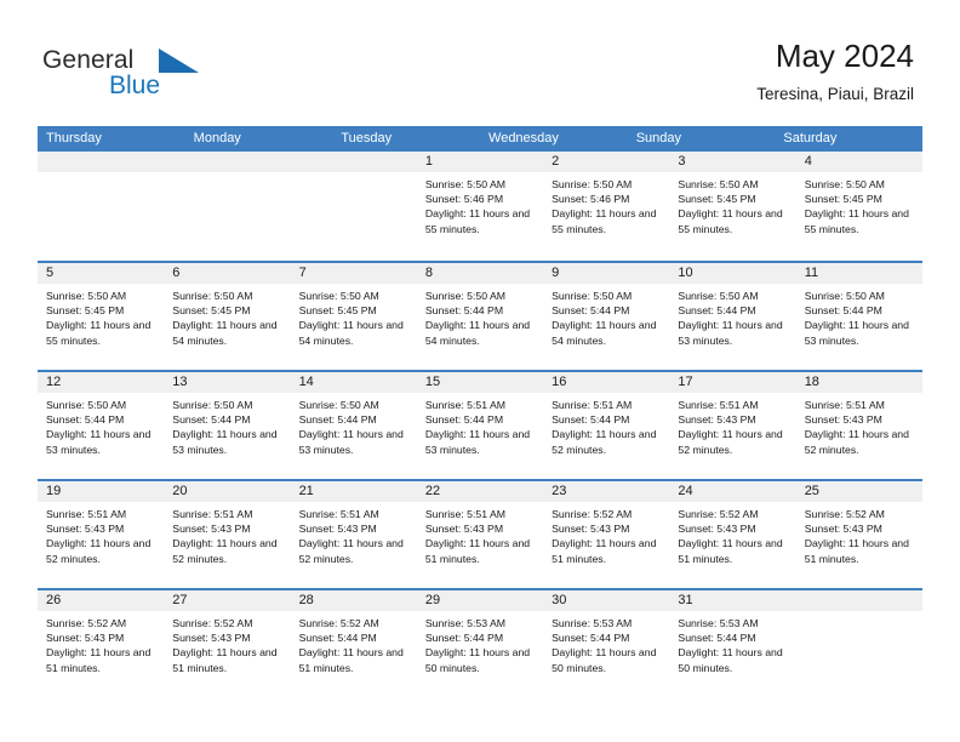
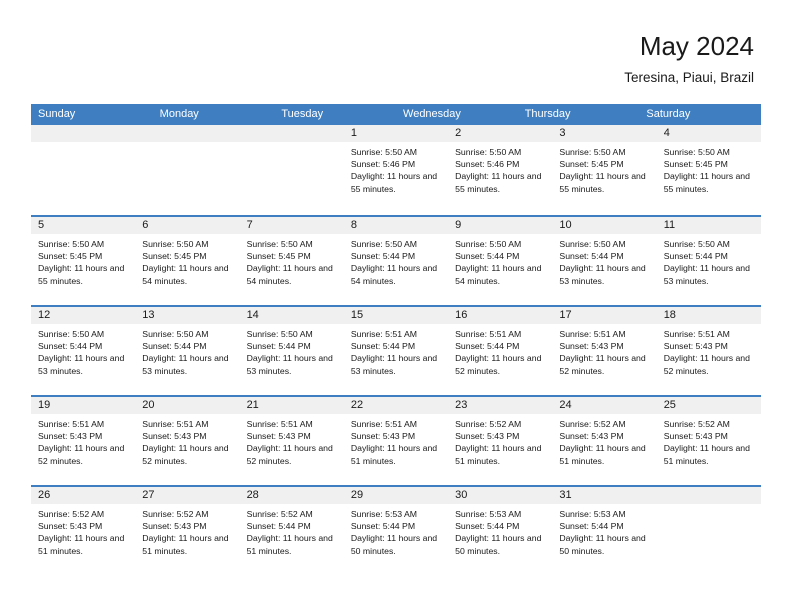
- General
- Blue
  May 2024
  Teresina, Piaui, Brazil
- Thursday
+ Sunday
  Monday
  Tuesday
  Wednesday
- Sunday
+ Thursday
  Saturday
  1
  Sunrise: 5:50 AM
  Sunset: 5:46 PM
  Daylight: 11 hours and 55 minutes.
  2
  Sunrise: 5:50 AM
  Sunset: 5:46 PM
  Daylight: 11 hours and 55 minutes.
  3
  Sunrise: 5:50 AM
  Sunset: 5:45 PM
  Daylight: 11 hours and 55 minutes.
  4
  Sunrise: 5:50 AM
  Sunset: 5:45 PM
  Daylight: 11 hours and 55 minutes.
  5
  Sunrise: 5:50 AM
  Sunset: 5:45 PM
  Daylight: 11 hours and 55 minutes.
  6
  Sunrise: 5:50 AM
  Sunset: 5:45 PM
  Daylight: 11 hours and 54 minutes.
  7
  Sunrise: 5:50 AM
  Sunset: 5:45 PM
  Daylight: 11 hours and 54 minutes.
  8
  Sunrise: 5:50 AM
  Sunset: 5:44 PM
  Daylight: 11 hours and 54 minutes.
  9
  Sunrise: 5:50 AM
  Sunset: 5:44 PM
  Daylight: 11 hours and 54 minutes.
  10
  Sunrise: 5:50 AM
  Sunset: 5:44 PM
  Daylight: 11 hours and 53 minutes.
  11
  Sunrise: 5:50 AM
  Sunset: 5:44 PM
  Daylight: 11 hours and 53 minutes.
  12
  Sunrise: 5:50 AM
  Sunset: 5:44 PM
  Daylight: 11 hours and 53 minutes.
  13
  Sunrise: 5:50 AM
  Sunset: 5:44 PM
  Daylight: 11 hours and 53 minutes.
  14
  Sunrise: 5:50 AM
  Sunset: 5:44 PM
  Daylight: 11 hours and 53 minutes.
  15
  Sunrise: 5:51 AM
  Sunset: 5:44 PM
  Daylight: 11 hours and 53 minutes.
  16
  Sunrise: 5:51 AM
  Sunset: 5:44 PM
  Daylight: 11 hours and 52 minutes.
  17
  Sunrise: 5:51 AM
  Sunset: 5:43 PM
  Daylight: 11 hours and 52 minutes.
  18
  Sunrise: 5:51 AM
  Sunset: 5:43 PM
  Daylight: 11 hours and 52 minutes.
  19
  Sunrise: 5:51 AM
  Sunset: 5:43 PM
  Daylight: 11 hours and 52 minutes.
  20
  Sunrise: 5:51 AM
  Sunset: 5:43 PM
  Daylight: 11 hours and 52 minutes.
  21
  Sunrise: 5:51 AM
  Sunset: 5:43 PM
  Daylight: 11 hours and 52 minutes.
  22
  Sunrise: 5:51 AM
  Sunset: 5:43 PM
  Daylight: 11 hours and 51 minutes.
  23
  Sunrise: 5:52 AM
  Sunset: 5:43 PM
  Daylight: 11 hours and 51 minutes.
  24
  Sunrise: 5:52 AM
  Sunset: 5:43 PM
  Daylight: 11 hours and 51 minutes.
  25
  Sunrise: 5:52 AM
  Sunset: 5:43 PM
  Daylight: 11 hours and 51 minutes.
  26
  Sunrise: 5:52 AM
  Sunset: 5:43 PM
  Daylight: 11 hours and 51 minutes.
  27
  Sunrise: 5:52 AM
  Sunset: 5:43 PM
  Daylight: 11 hours and 51 minutes.
  28
  Sunrise: 5:52 AM
  Sunset: 5:44 PM
  Daylight: 11 hours and 51 minutes.
  29
  Sunrise: 5:53 AM
  Sunset: 5:44 PM
  Daylight: 11 hours and 50 minutes.
  30
  Sunrise: 5:53 AM
  Sunset: 5:44 PM
  Daylight: 11 hours and 50 minutes.
  31
  Sunrise: 5:53 AM
  Sunset: 5:44 PM
  Daylight: 11 hours and 50 minutes.
